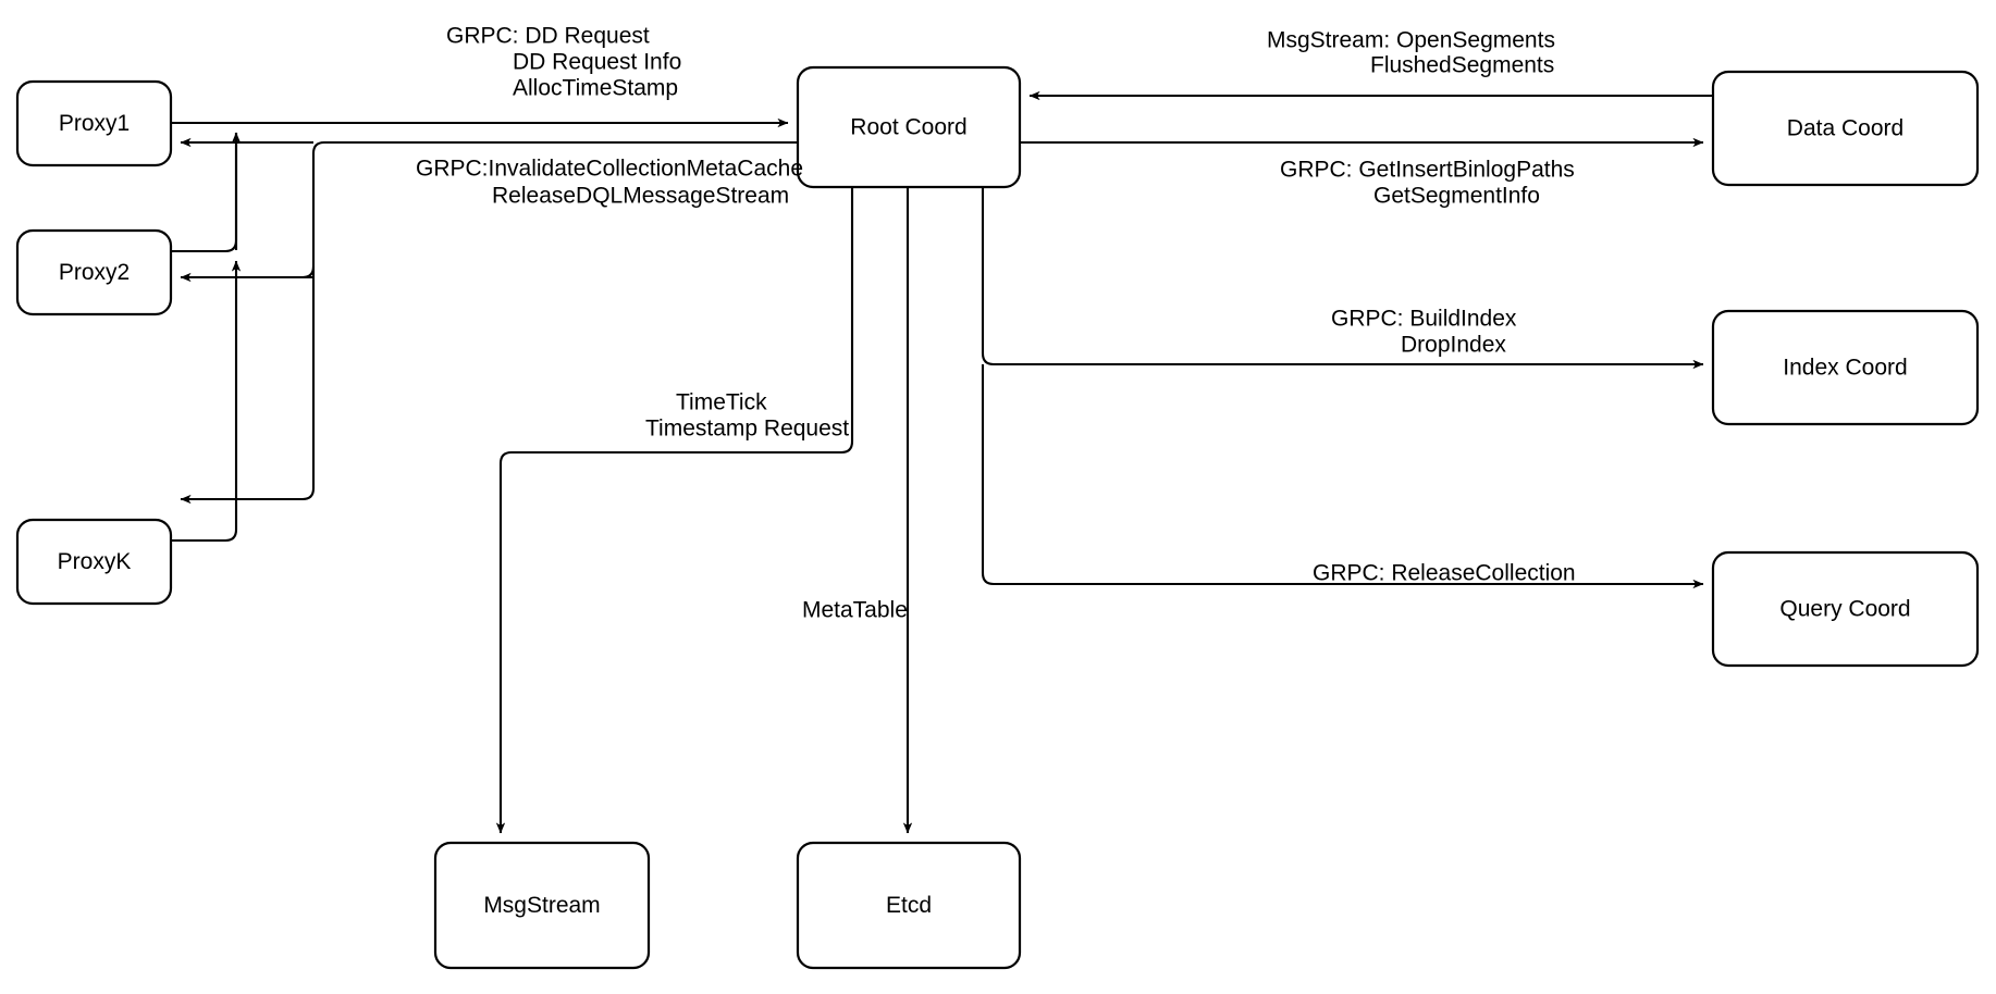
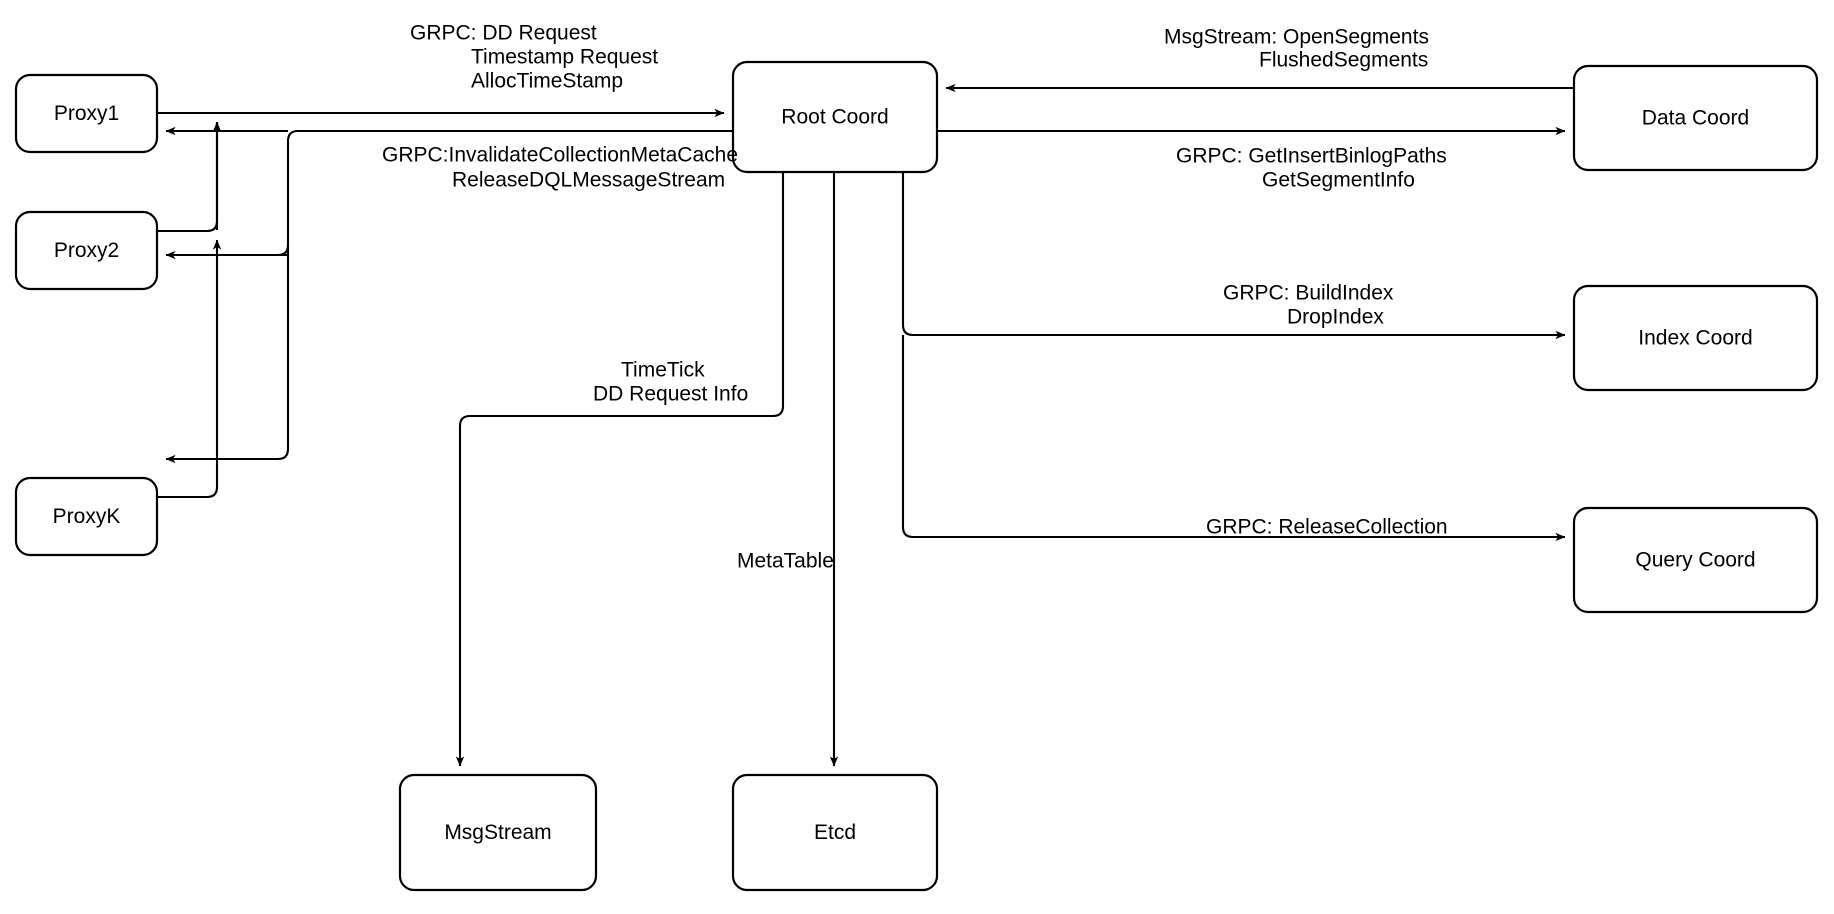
  Proxy1
  Proxy2
  ProxyK
  Root Coord
  Data Coord
  Index Coord
  Query Coord
  MsgStream
  Etcd
  GRPC: DD Request
- DD Request Info
+ Timestamp Request
  AllocTimeStamp
  GRPC:InvalidateCollectionMetaCache
  ReleaseDQLMessageStream
  MsgStream: OpenSegments
  FlushedSegments
  GRPC: GetInsertBinlogPaths
  GetSegmentInfo
  GRPC: BuildIndex
  DropIndex
  GRPC: ReleaseCollection
  TimeTick
- Timestamp Request
+ DD Request Info
  MetaTable
